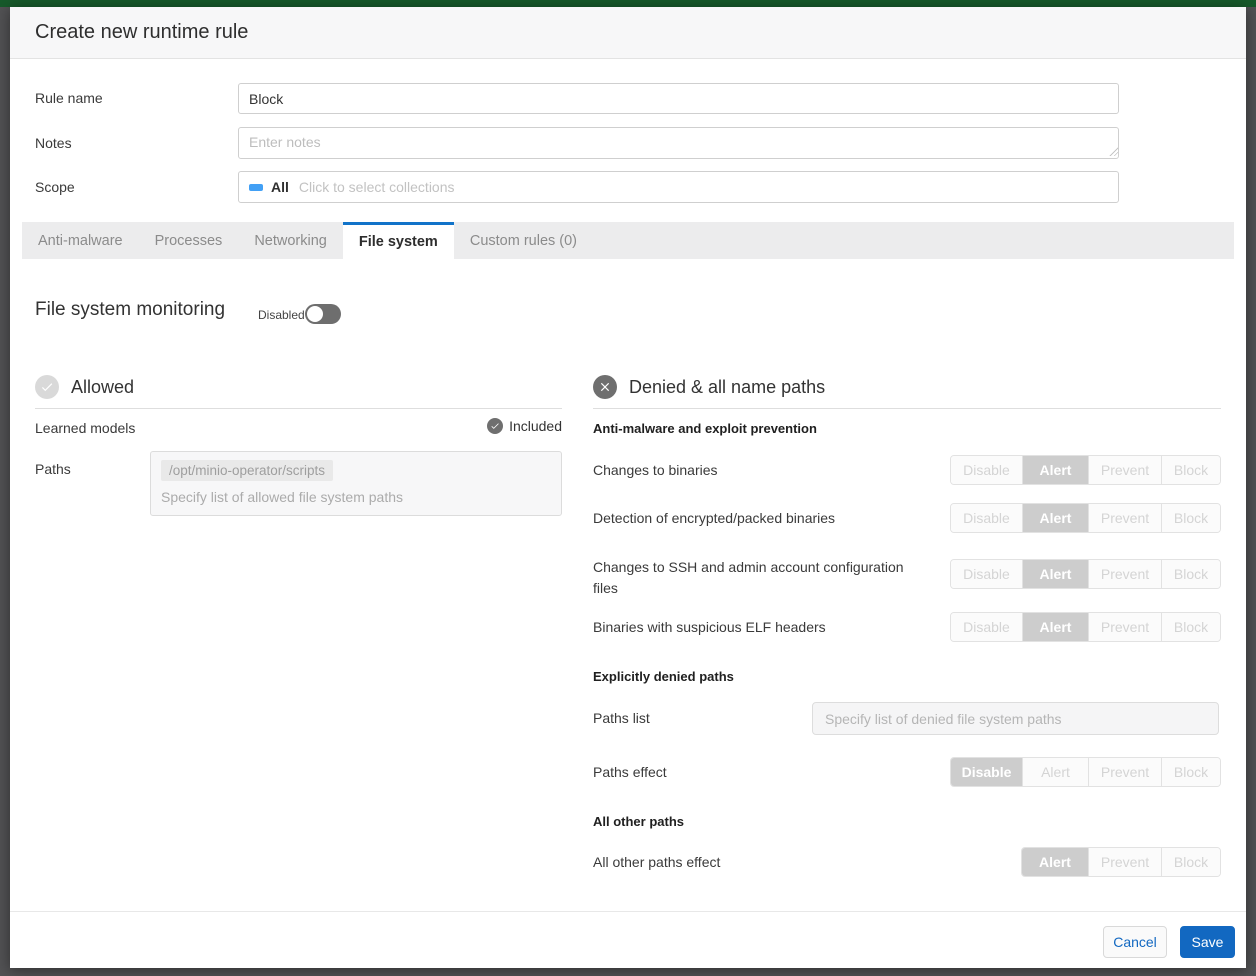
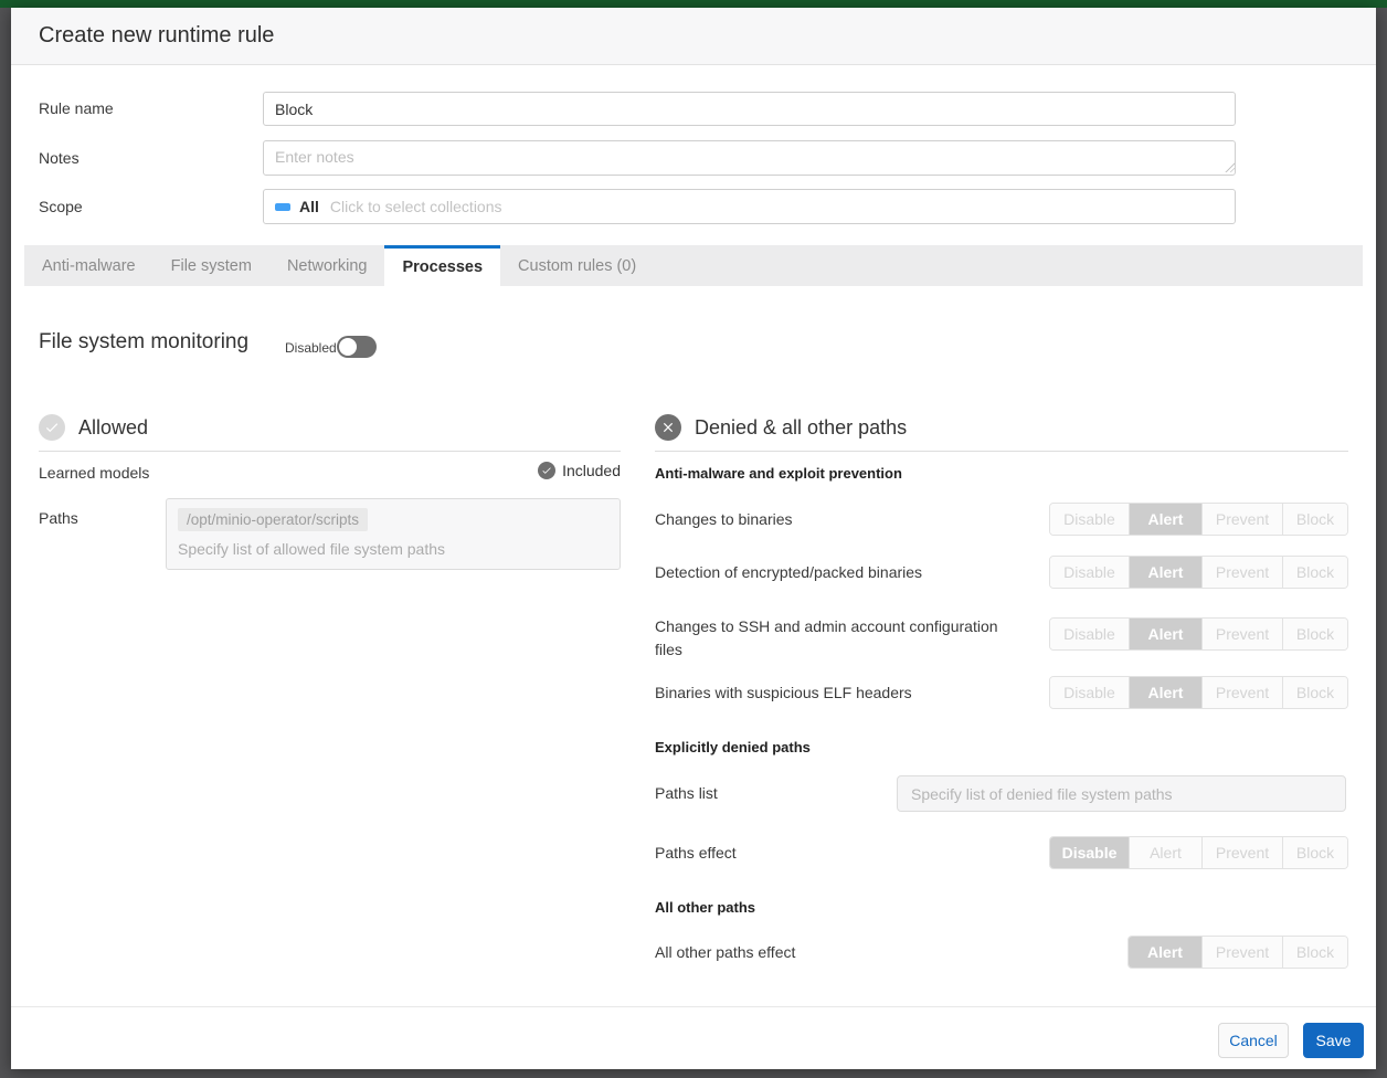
  Create new runtime rule
  Rule name
  Block
  Notes
  Enter notes
  Scope
  All
  Click to select collections
  Anti-malware
- Processes
+ File system
  Networking
- File system
+ Processes
  Custom rules (0)
  File system monitoring
  Disabled
  Allowed
  Learned models
  Included
  Paths
  /opt/minio-operator/scripts
  Specify list of allowed file system paths
- Denied & all name paths
+ Denied & all other paths
  Anti-malware and exploit prevention
  Changes to binaries
  Disable
  Alert
  Prevent
  Block
  Detection of encrypted/packed binaries
  Disable
  Alert
  Prevent
  Block
  Changes to SSH and admin account configuration files
  Disable
  Alert
  Prevent
  Block
  Binaries with suspicious ELF headers
  Disable
  Alert
  Prevent
  Block
  Explicitly denied paths
  Paths list
  Specify list of denied file system paths
  Paths effect
  Disable
  Alert
  Prevent
  Block
  All other paths
  All other paths effect
  Alert
  Prevent
  Block
  Cancel
  Save
